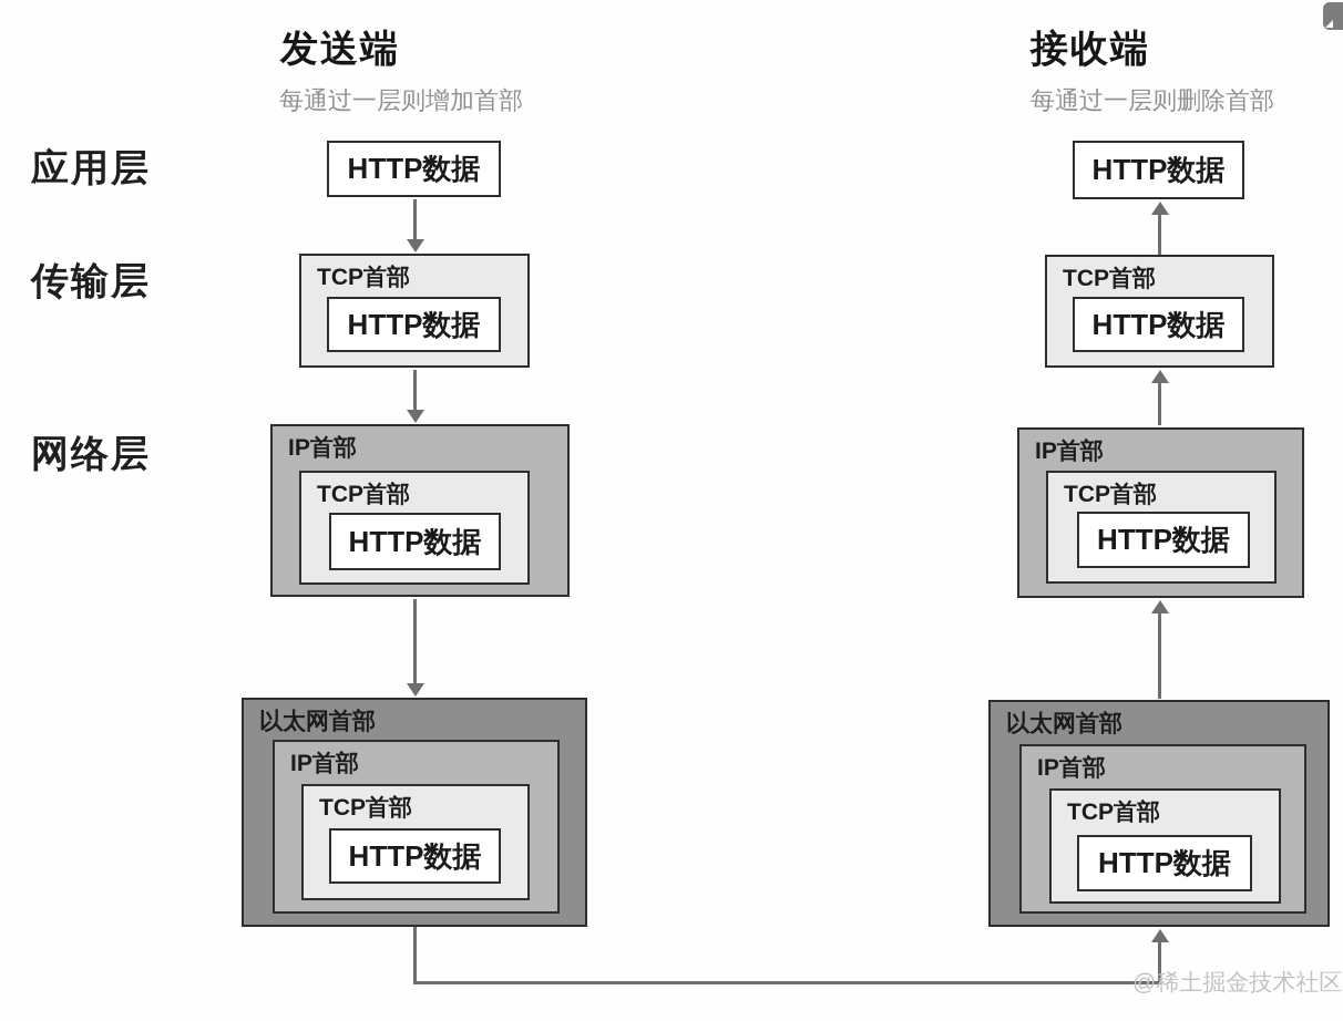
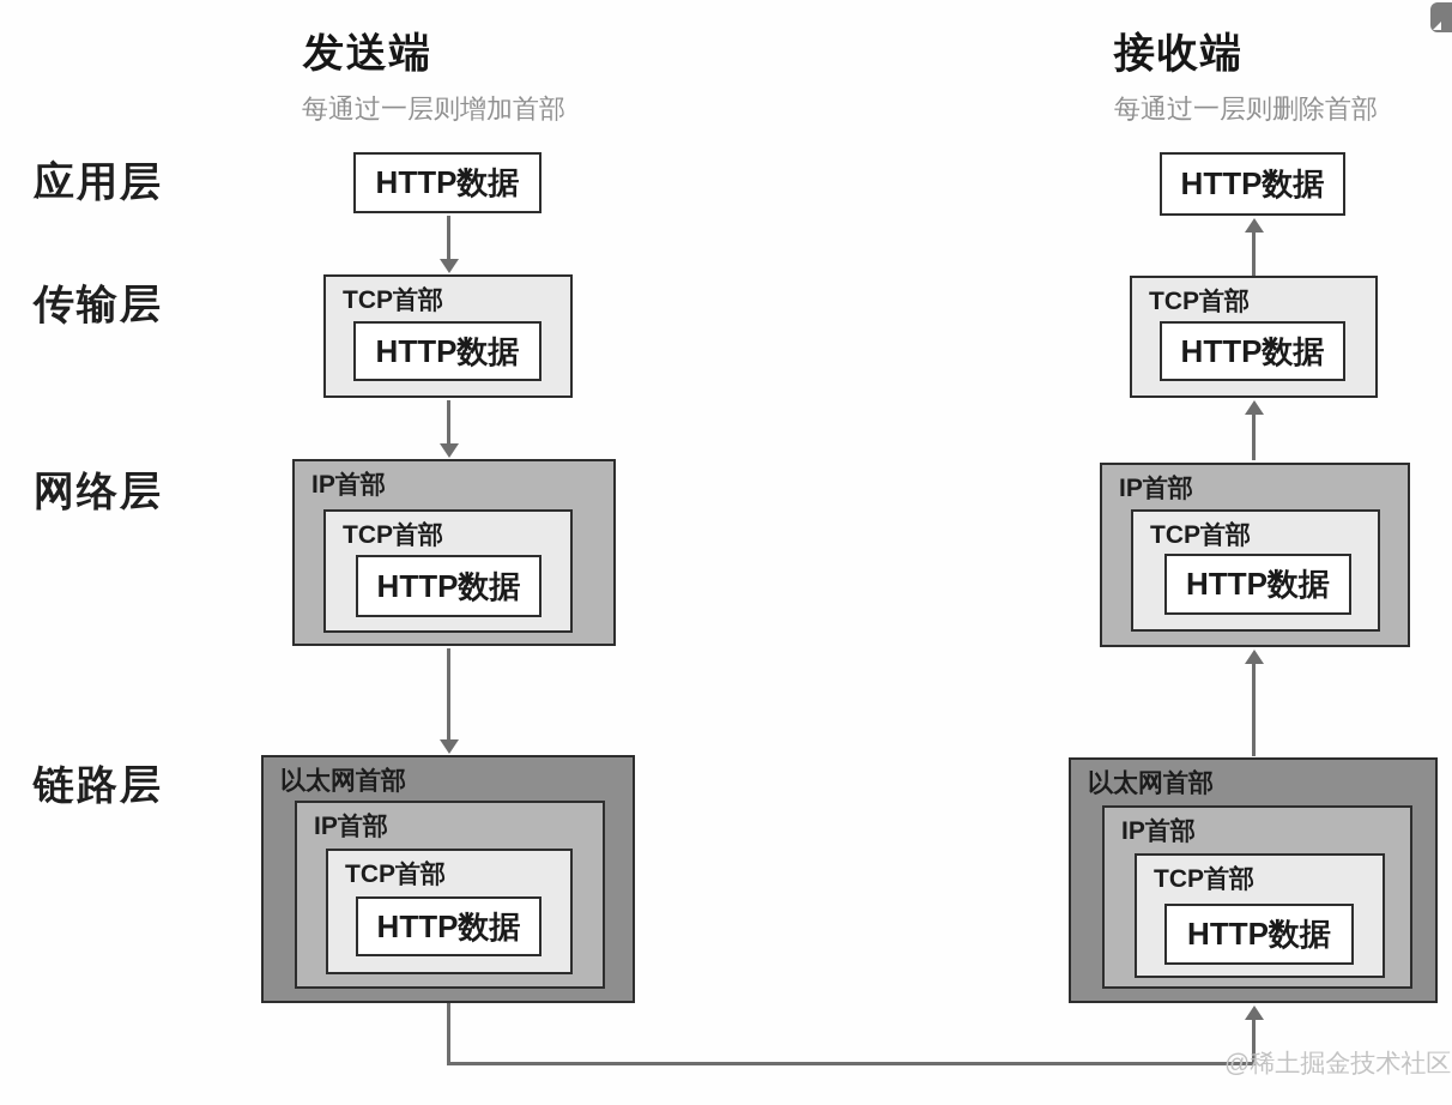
  应用层
  传输层
  网络层
+ 链路层
  发送端
  每通过一层则增加首部
  接收端
  每通过一层则删除首部
  HTTP数据
  TCP首部
  HTTP数据
  IP首部
  TCP首部
  HTTP数据
  以太网首部
  IP首部
  TCP首部
  HTTP数据
  HTTP数据
  TCP首部
  HTTP数据
  IP首部
  TCP首部
  HTTP数据
  以太网首部
  IP首部
  TCP首部
  HTTP数据
  @稀土掘金技术社区
